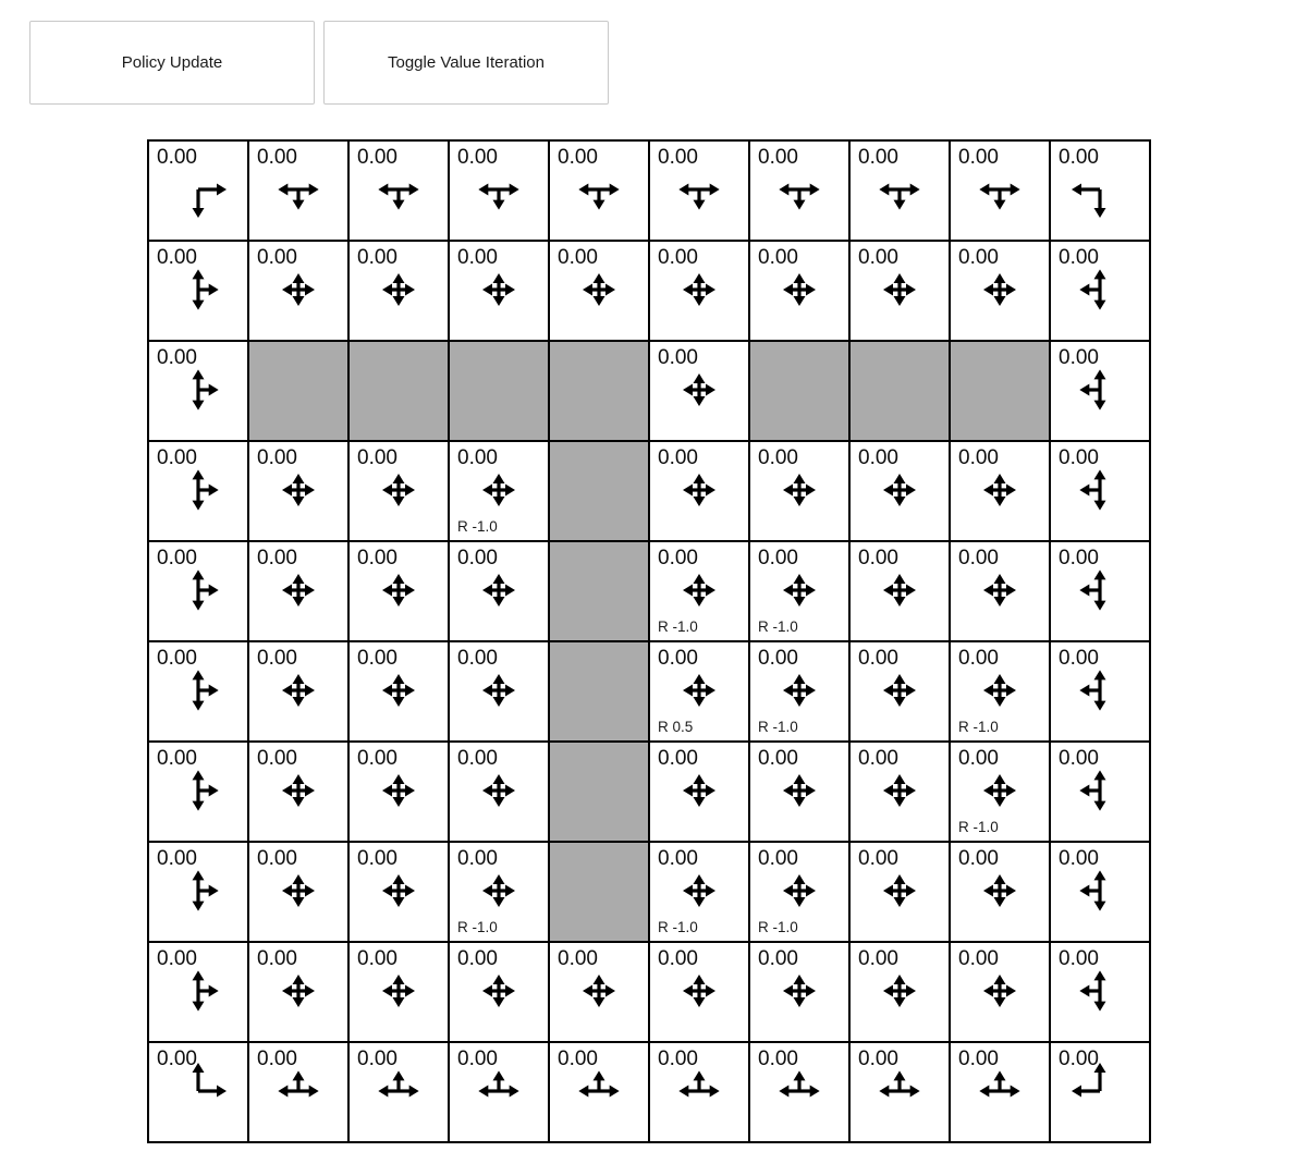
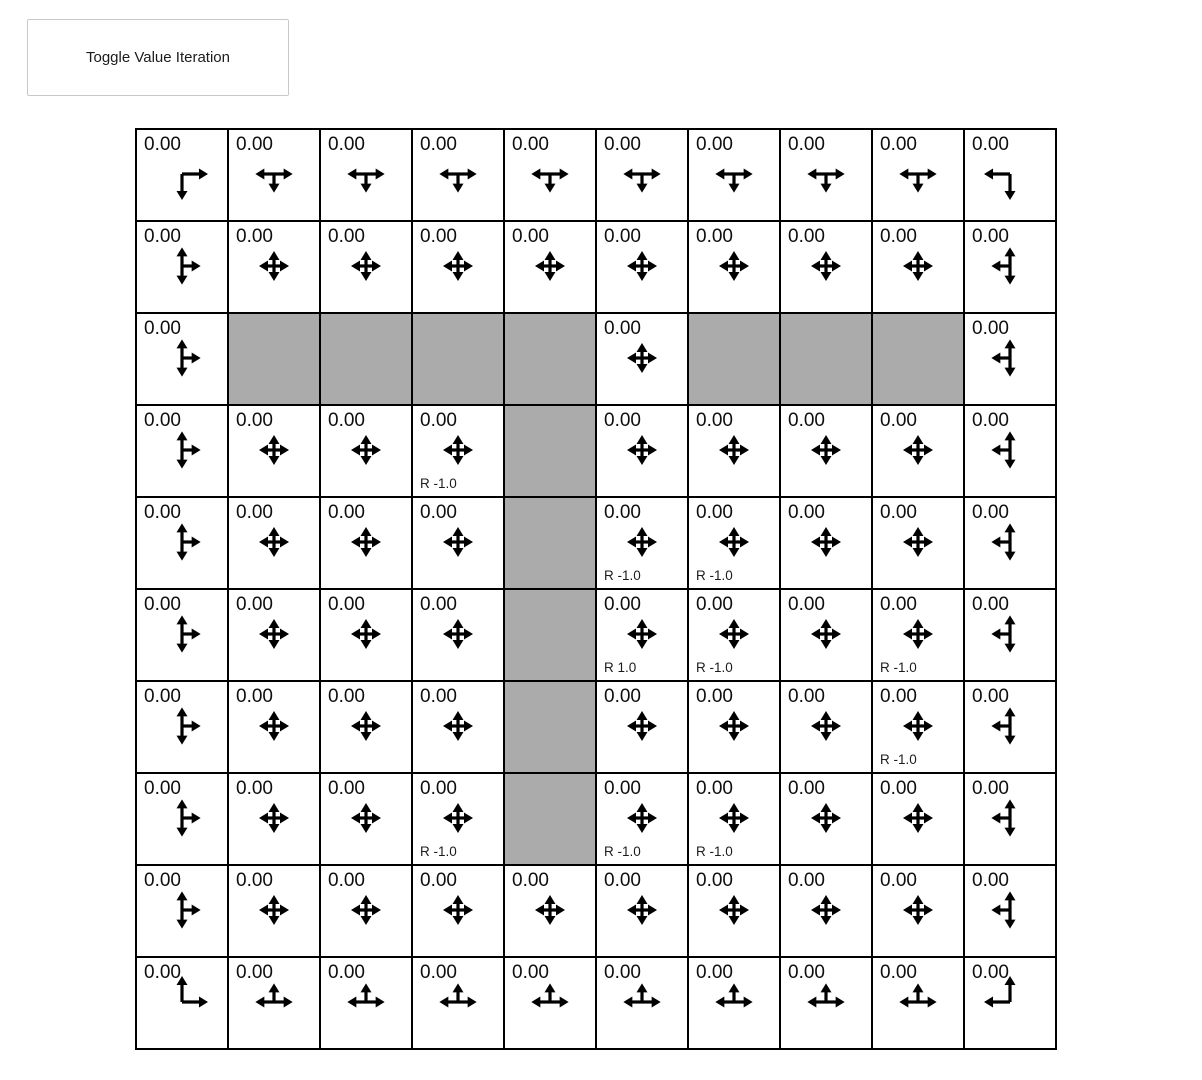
- Policy Update
  Toggle Value Iteration
  0.00
  0.00
  0.00
  0.00
  0.00
  0.00
  0.00
  0.00
  0.00
  0.00
  0.00
  0.00
  0.00
  0.00
  0.00
  0.00
  0.00
  0.00
  0.00
  0.00
  0.00
  0.00
  0.00
  0.00
  0.00
  0.00
  0.00
  R -1.0
  0.00
  0.00
  0.00
  0.00
  0.00
  0.00
  0.00
  0.00
  0.00
  0.00
  R -1.0
  0.00
  R -1.0
  0.00
  0.00
  0.00
  0.00
  0.00
  0.00
  0.00
  0.00
- R 0.5
+ R 1.0
  0.00
  R -1.0
  0.00
  0.00
  R -1.0
  0.00
  0.00
  0.00
  0.00
  0.00
  0.00
  0.00
  0.00
  0.00
  R -1.0
  0.00
  0.00
  0.00
  0.00
  0.00
  R -1.0
  0.00
  R -1.0
  0.00
  R -1.0
  0.00
  0.00
  0.00
  0.00
  0.00
  0.00
  0.00
  0.00
  0.00
  0.00
  0.00
  0.00
  0.00
  0.00
  0.00
  0.00
  0.00
  0.00
  0.00
  0.00
  0.00
  0.00
  0.00
